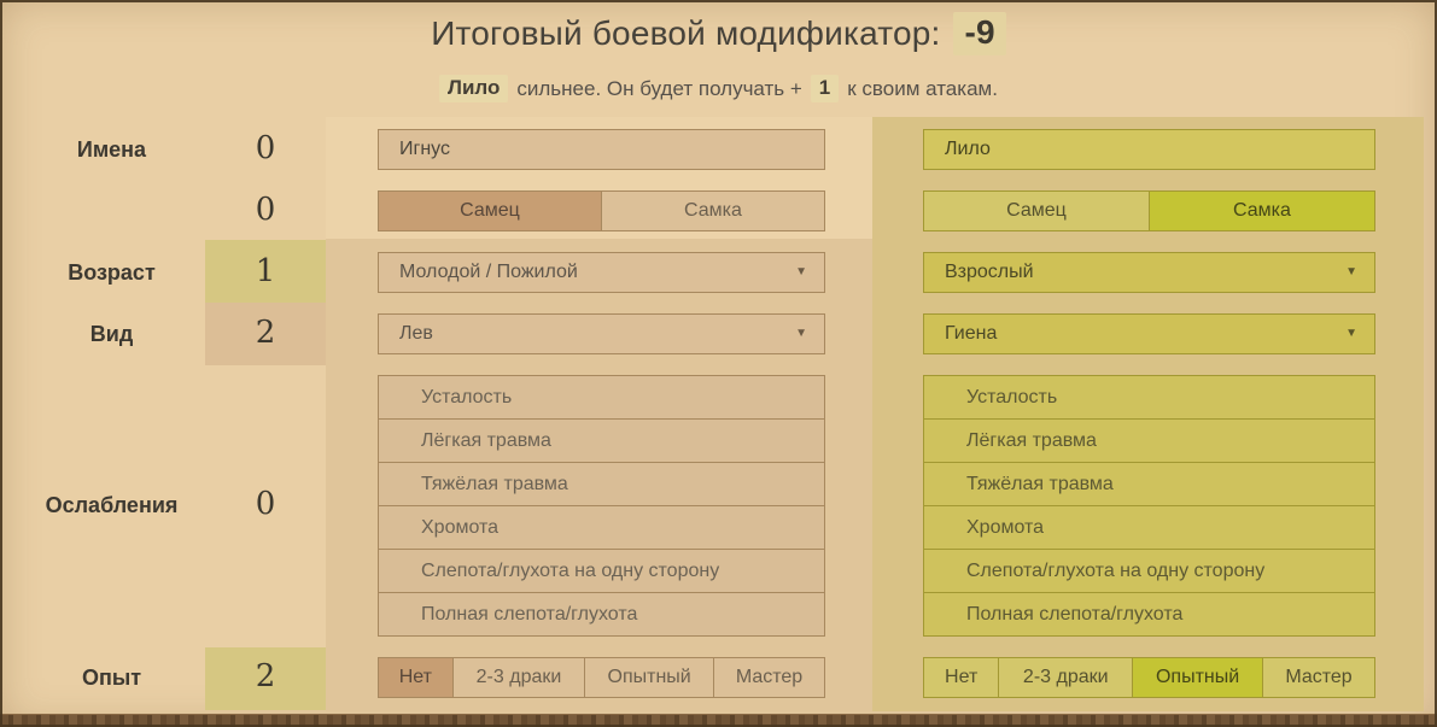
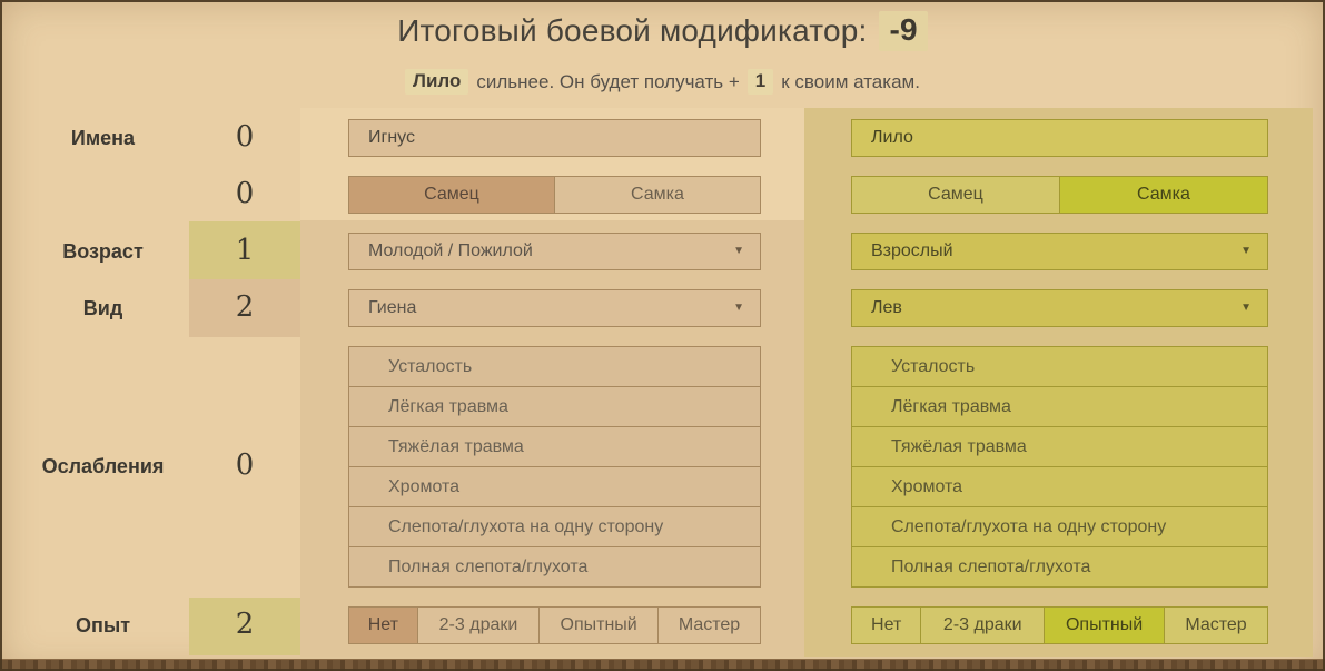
  Итоговый боевой модификатор:
  -9
  Лило
  сильнее. Он будет получать +
  1
  к своим атакам.
  Имена
  Возраст
  Вид
  Ослабления
  Опыт
  0
  0
  1
  2
  0
  2
  Игнус
  Самец
  Самка
  Молодой / Пожилой
  ▼
- Лев
+ Гиена
  ▼
  Усталость
  Лёгкая травма
  Тяжёлая травма
  Хромота
  Слепота/глухота на одну сторону
  Полная слепота/глухота
  Нет
  2-3 драки
  Опытный
  Мастер
  Лило
  Самец
  Самка
  Взрослый
  ▼
- Гиена
+ Лев
  ▼
  Усталость
  Лёгкая травма
  Тяжёлая травма
  Хромота
  Слепота/глухота на одну сторону
  Полная слепота/глухота
  Нет
  2-3 драки
  Опытный
  Мастер
